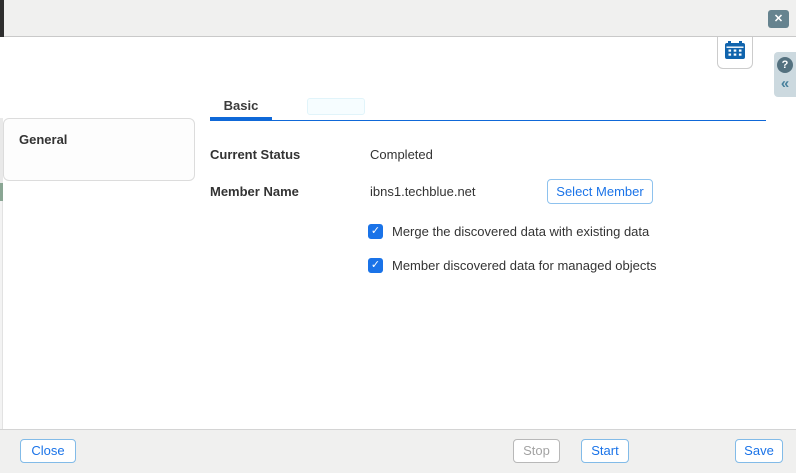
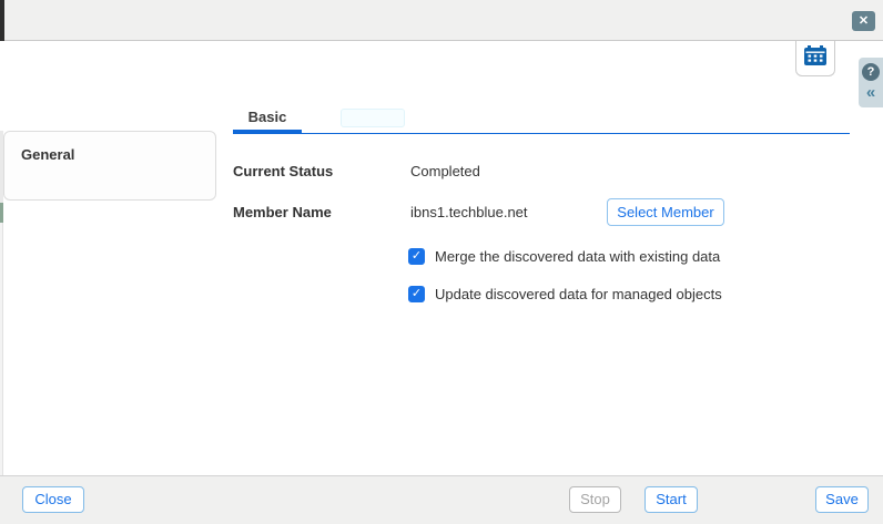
  ✕
  ?
  «
  General
  Basic
  Current Status
  Completed
  Member Name
  ibns1.techblue.net
  Select Member
  ✓
  Merge the discovered data with existing data
  ✓
- Member discovered data for managed objects
+ Update discovered data for managed objects
  Close
  Stop
  Start
  Save
